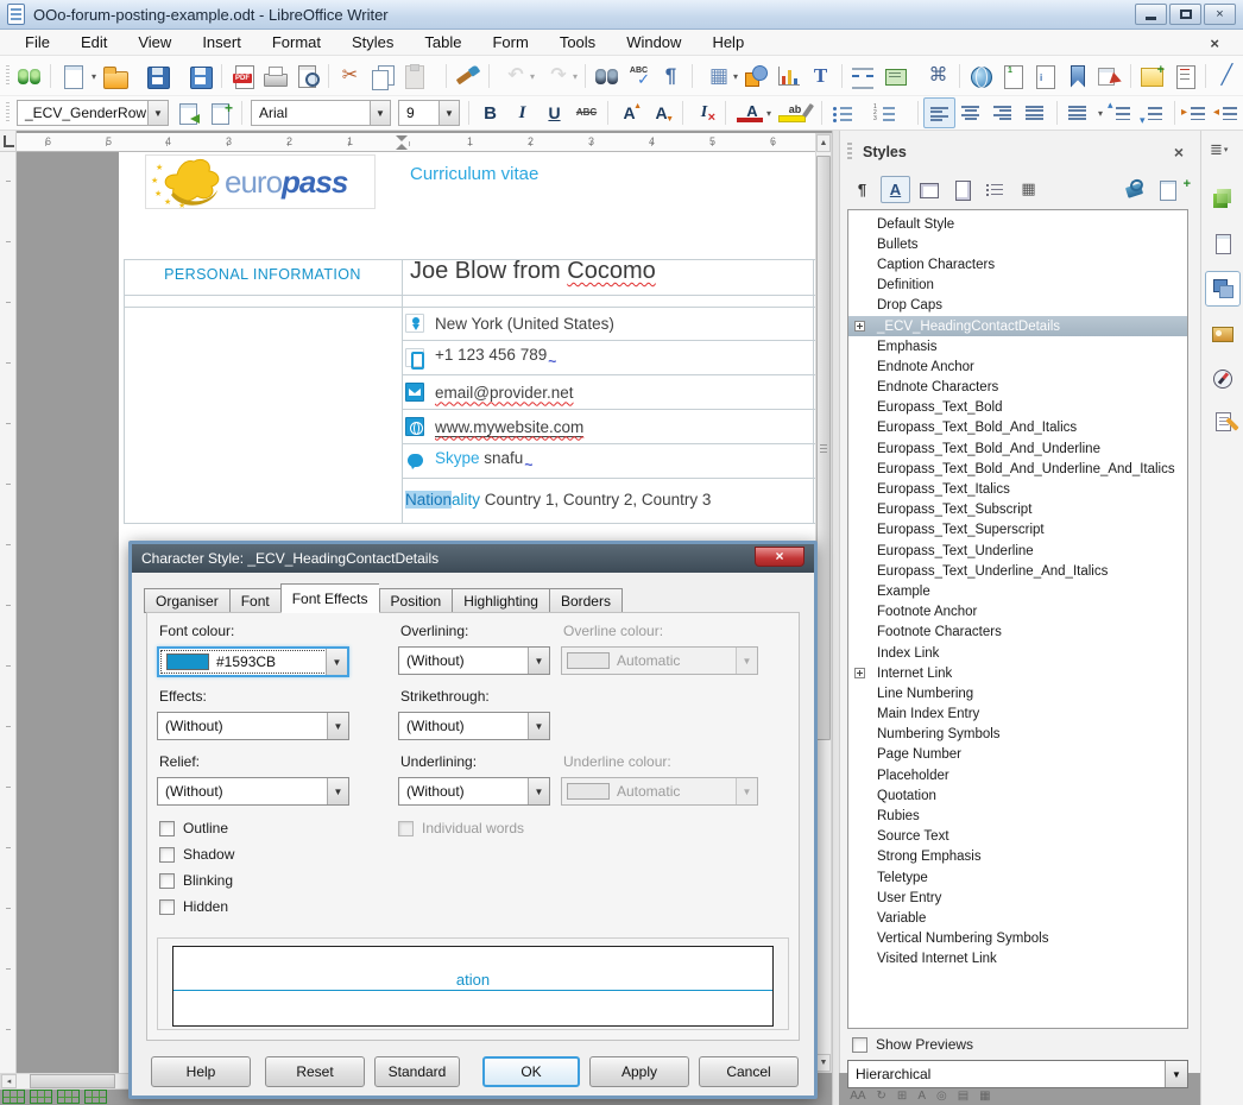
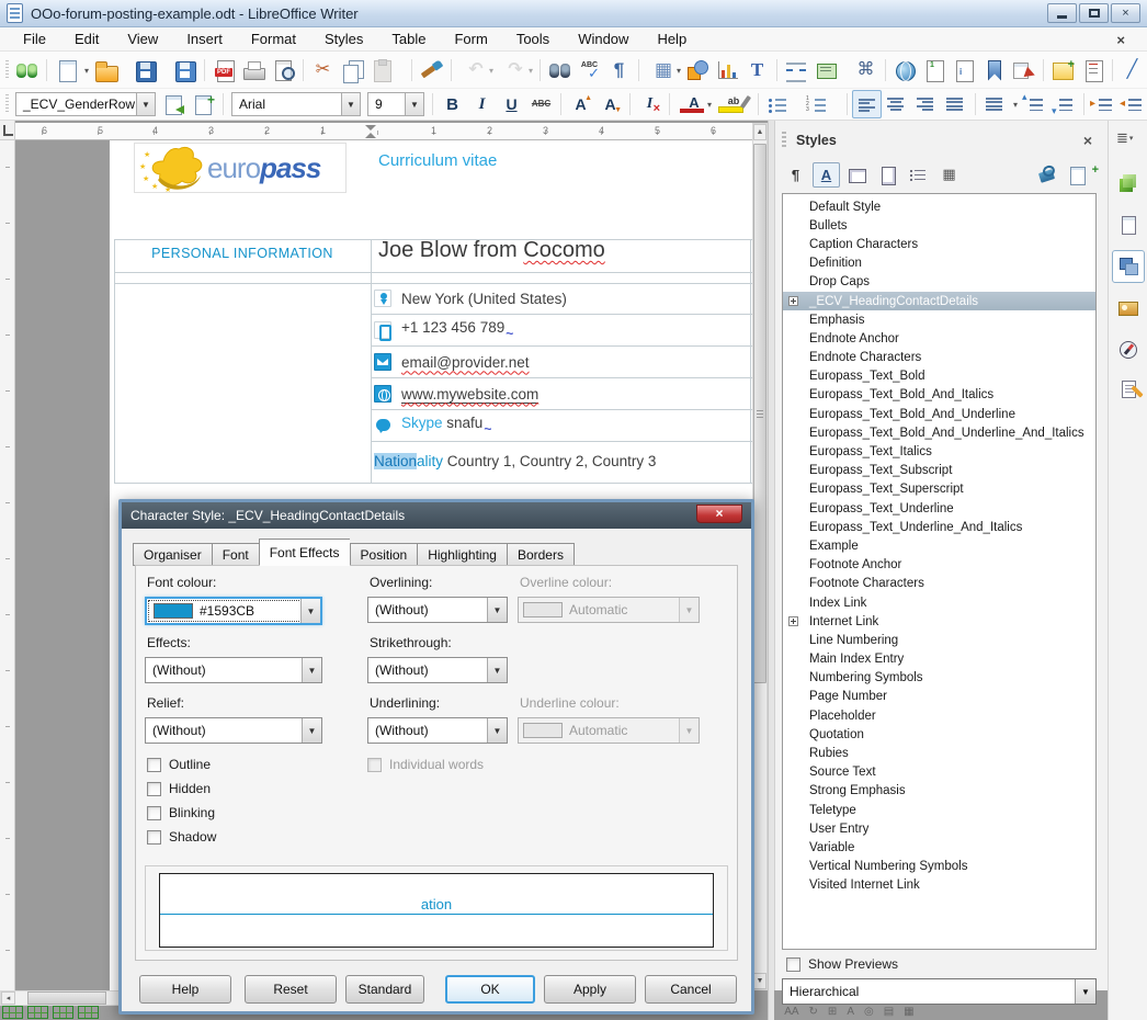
  OOo-forum-posting-example.odt - LibreOffice Writer
  ×
  File
  Edit
  View
  Insert
  Format
  Styles
  Table
  Form
  Tools
  Window
  Help
  ×
  ✂
  ↶
  ↷
  ¶
  ▦
  T
  ⌘
  ╱
  _ECV_GenderRow
  ▼
  Arial
  ▼
  9
  ▼
  B
  I
  U
  ABC
  A
  A
  I
  A
  ab
  6
  5
  4
  3
  2
  1
  1
  2
  3
  4
  5
  6
  euro
  pass
  Curriculum vitae
  PERSONAL INFORMATION
  Joe Blow from Cocomo
  New York (United States)
  +1 123 456 789~
  email@provider.net
  www.mywebsite.com
  Skype snafu~
  Nationality Country 1, Country 2, Country 3
  AA
  ↻
  ⊞
  A
  ◎
  ▤
  ▦
  Styles
  ×
  ¶
  A
  ▦
  Default Style
  Bullets
  Caption Characters
  Definition
  Drop Caps
  _ECV_HeadingContactDetails
  Emphasis
  Endnote Anchor
  Endnote Characters
  Europass_Text_Bold
  Europass_Text_Bold_And_Italics
  Europass_Text_Bold_And_Underline
  Europass_Text_Bold_And_Underline_And_Italics
  Europass_Text_Italics
  Europass_Text_Subscript
  Europass_Text_Superscript
  Europass_Text_Underline
  Europass_Text_Underline_And_Italics
  Example
  Footnote Anchor
  Footnote Characters
  Index Link
  Internet Link
  Line Numbering
  Main Index Entry
  Numbering Symbols
  Page Number
  Placeholder
  Quotation
  Rubies
  Source Text
  Strong Emphasis
  Teletype
  User Entry
  Variable
  Vertical Numbering Symbols
  Visited Internet Link
  Show Previews
  Hierarchical
  ▼
  ≣
  Character Style: _ECV_HeadingContactDetails
  ×
  Organiser
  Font
  Font Effects
  Position
  Highlighting
  Borders
  Font colour:
  #1593CB
  ▼
  Overlining:
  (Without)
  ▼
  Overline colour:
  Automatic
  ▼
  Effects:
  (Without)
  ▼
  Strikethrough:
  (Without)
  ▼
  Relief:
  (Without)
  ▼
  Underlining:
  (Without)
  ▼
  Underline colour:
  Automatic
  ▼
  Outline
- Shadow
+ Hidden
  Blinking
- Hidden
+ Shadow
  Individual words
  ation
  Help
  Reset
  Standard
  OK
  Apply
  Cancel
